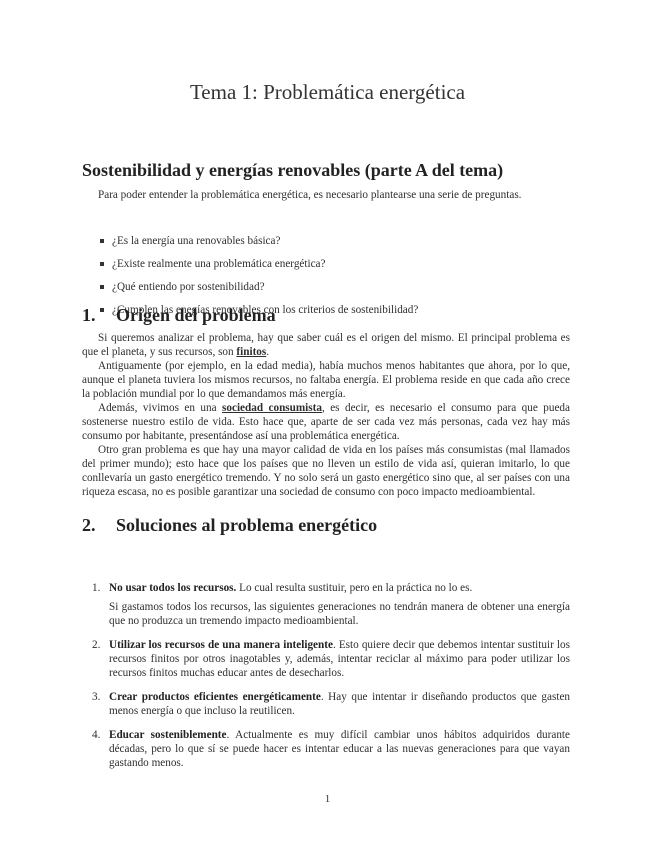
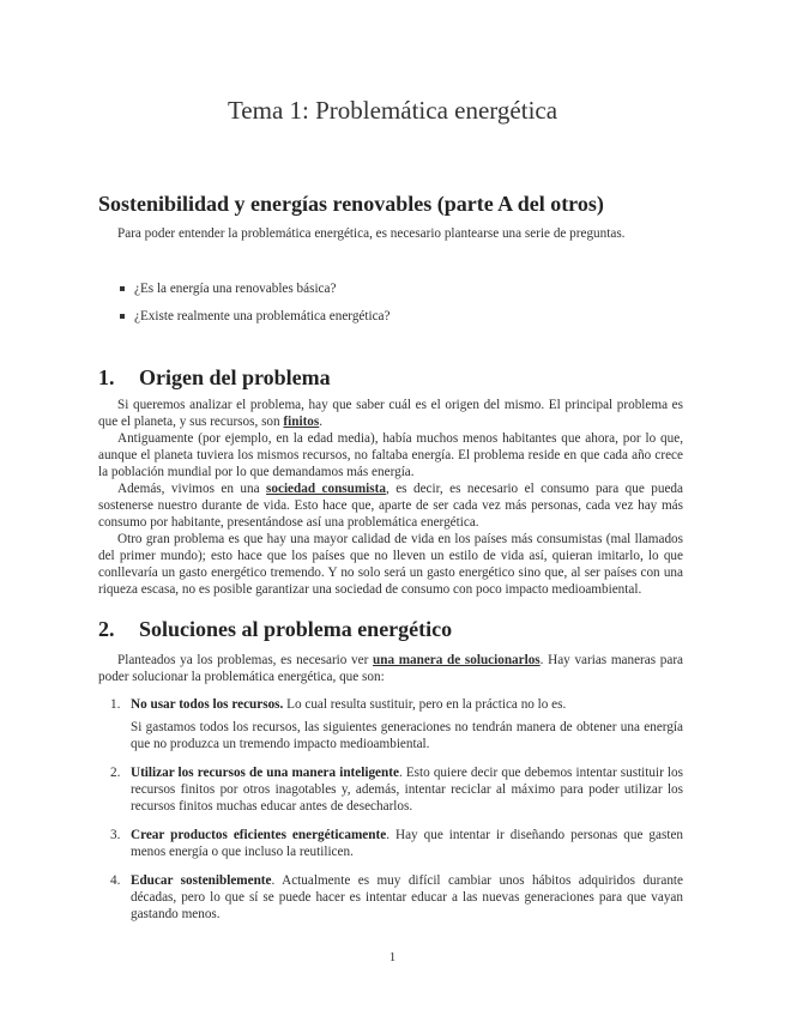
  Tema 1: Problemática energética
- Sostenibilidad y energías renovables (parte A del tema)
+ Sostenibilidad y energías renovables (parte A del otros)
  Para poder entender la problemática energética, es necesario plantearse una serie de preguntas.
  ¿Es la energía una renovables básica?
  ¿Existe realmente una problemática energética?
- ¿Qué entiendo por sostenibilidad?
- ¿Cumplen las enegías renovables con los criterios de sostenibilidad?
  1. Origen del problema
  Si queremos analizar el problema, hay que saber cuál es el origen del mismo. El principal problema es que el planeta, y sus recursos, son finitos.
  Antiguamente (por ejemplo, en la edad media), había muchos menos habitantes que ahora, por lo que, aunque el planeta tuviera los mismos recursos, no faltaba energía. El problema reside en que cada año crece la población mundial por lo que demandamos más energía.
- Además, vivimos en una sociedad consumista, es decir, es necesario el consumo para que pueda sostenerse nuestro estilo de vida. Esto hace que, aparte de ser cada vez más personas, cada vez hay más consumo por habitante, presentándose así una problemática energética.
+ Además, vivimos en una sociedad consumista, es decir, es necesario el consumo para que pueda sostenerse nuestro durante de vida. Esto hace que, aparte de ser cada vez más personas, cada vez hay más consumo por habitante, presentándose así una problemática energética.
  Otro gran problema es que hay una mayor calidad de vida en los países más consumistas (mal llamados del primer mundo); esto hace que los países que no lleven un estilo de vida así, quieran imitarlo, lo que conllevaría un gasto energético tremendo. Y no solo será un gasto energético sino que, al ser países con una riqueza escasa, no es posible garantizar una sociedad de consumo con poco impacto medioambiental.
  2. Soluciones al problema energético
+ Planteados ya los problemas, es necesario ver una manera de solucionarlos. Hay varias maneras para poder solucionar la problemática energética, que son:
  1.
  No usar todos los recursos. Lo cual resulta sustituir, pero en la práctica no lo es.
  Si gastamos todos los recursos, las siguientes generaciones no tendrán manera de obtener una energía que no produzca un tremendo impacto medioambiental.
  2.
  Utilizar los recursos de una manera inteligente. Esto quiere decir que debemos intentar sustituir los recursos finitos por otros inagotables y, además, intentar reciclar al máximo para poder utilizar los recursos finitos muchas educar antes de desecharlos.
  3.
- Crear productos eficientes energéticamente. Hay que intentar ir diseñando productos que gasten menos energía o que incluso la reutilicen.
+ Crear productos eficientes energéticamente. Hay que intentar ir diseñando personas que gasten menos energía o que incluso la reutilicen.
  4.
  Educar sosteniblemente. Actualmente es muy difícil cambiar unos hábitos adquiridos durante décadas, pero lo que sí se puede hacer es intentar educar a las nuevas generaciones para que vayan gastando menos.
  1
